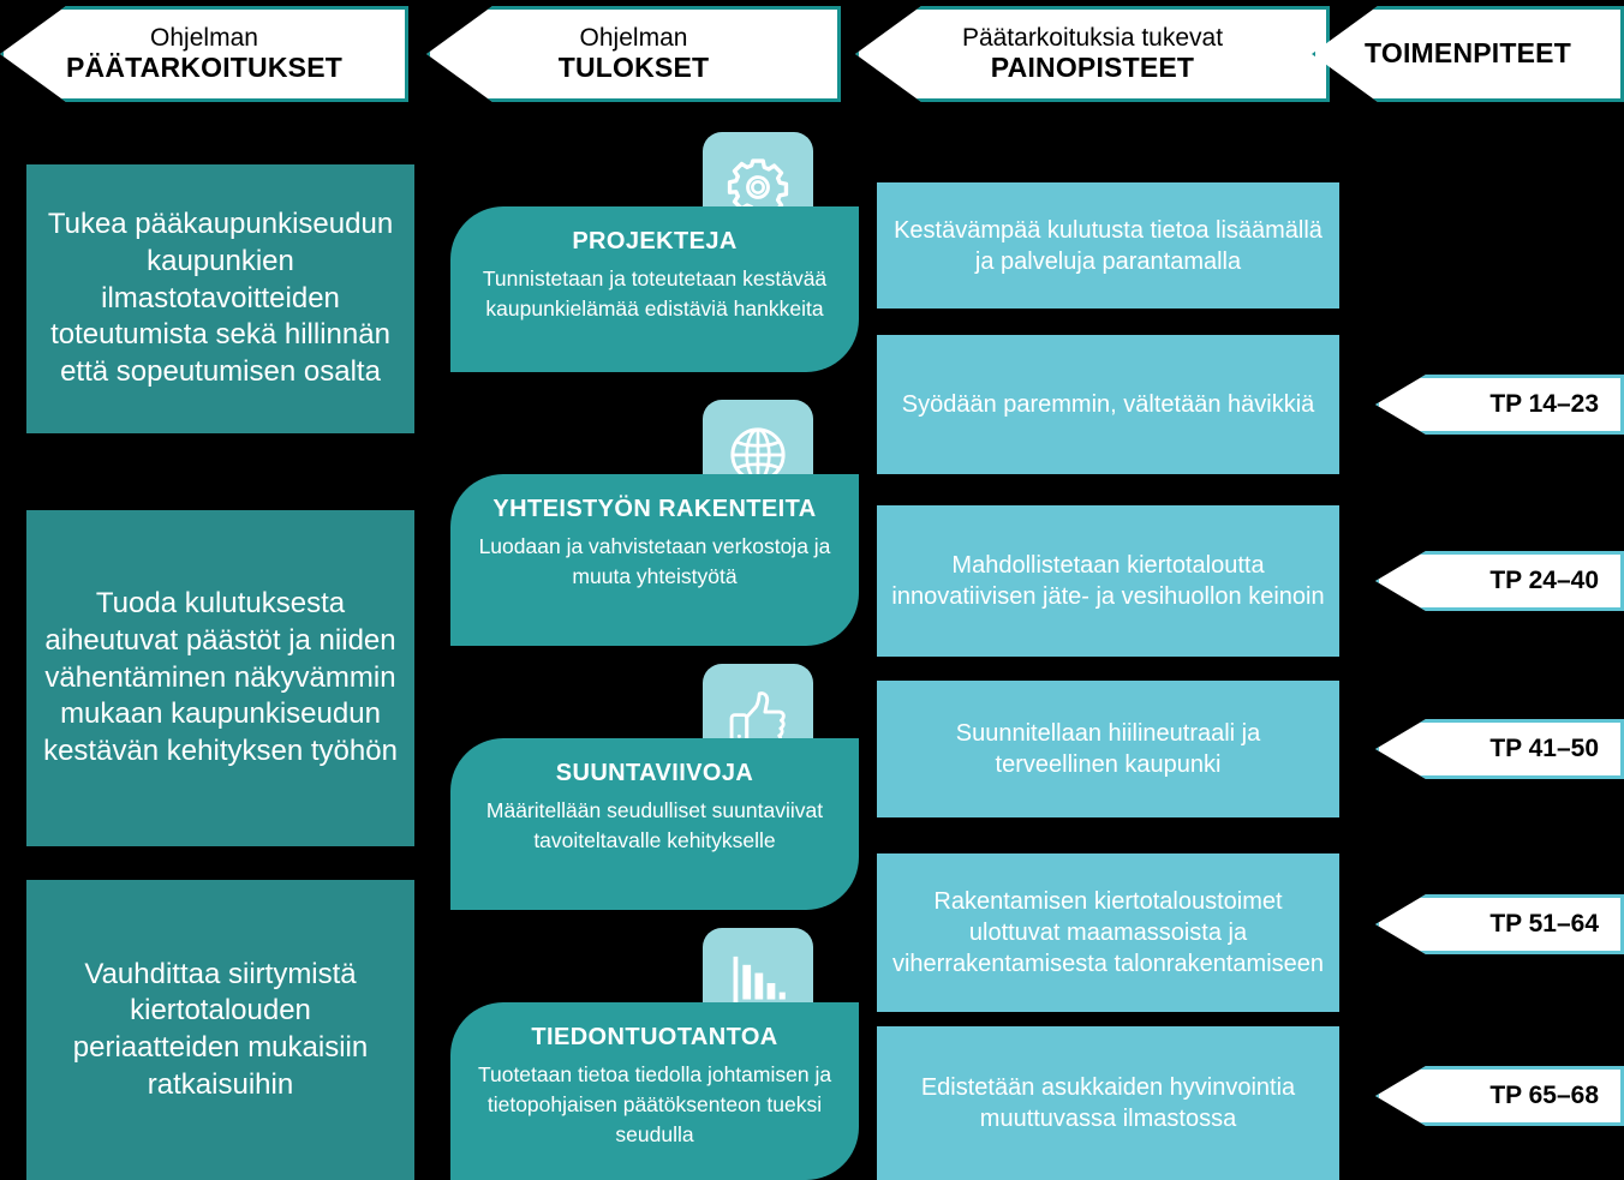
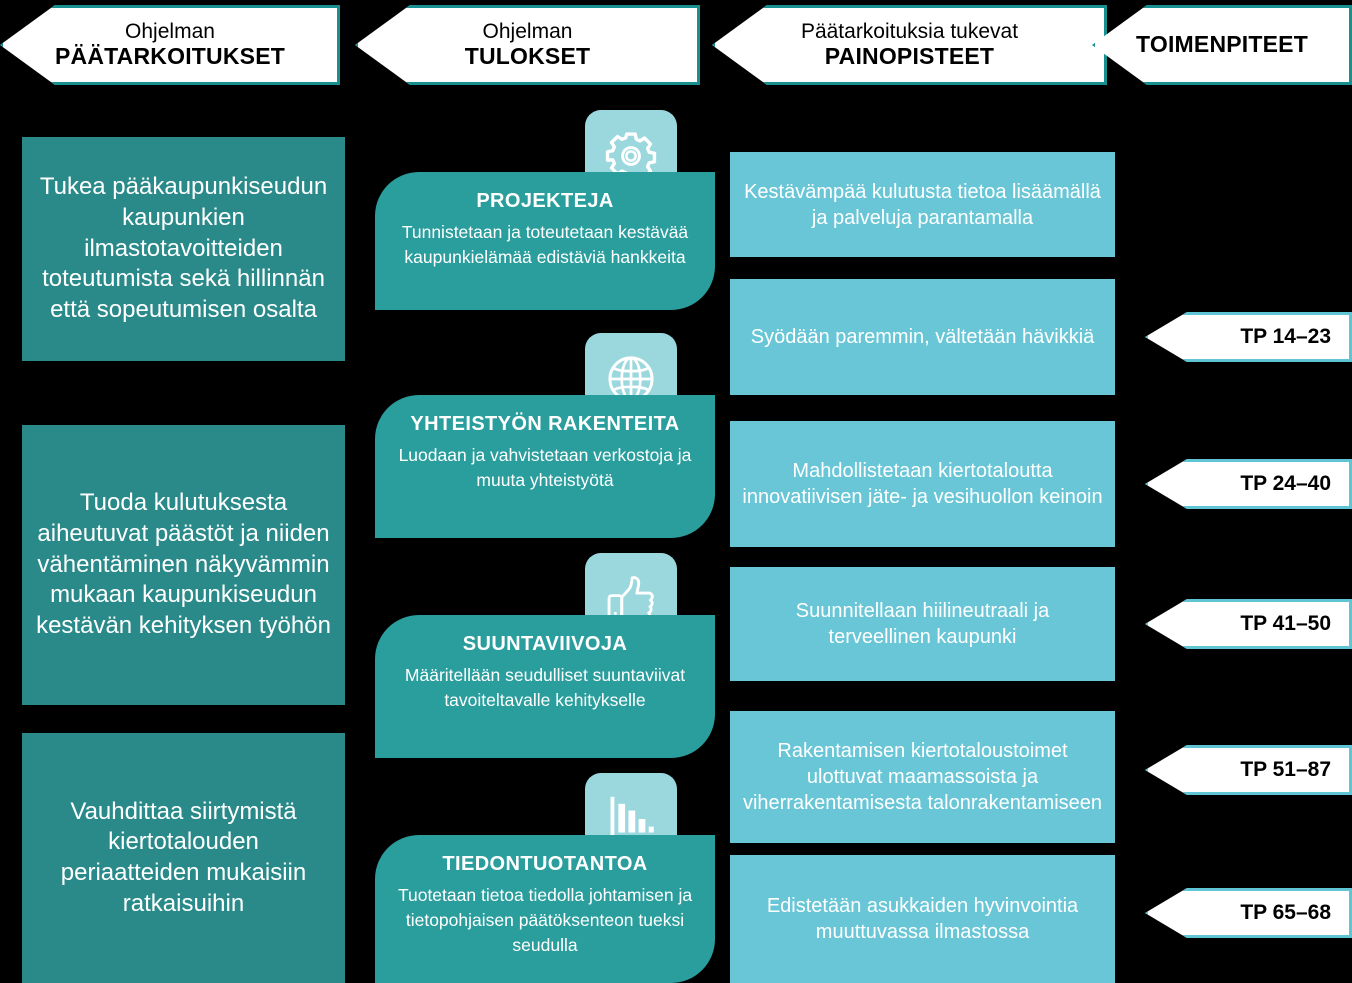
  Ohjelman
  PÄÄTARKOITUKSET
  Ohjelman
  TULOKSET
  Päätarkoituksia tukevat
  PAINOPISTEET
  TOIMENPITEET
  Tukea pääkaupunkiseudun kaupunkien ilmastotavoitteiden toteutumista sekä hillinnän että sopeutumisen osalta
  Tuoda kulutuksesta aiheutuvat päästöt ja niiden vähentäminen näkyvämmin mukaan kaupunkiseudun kestävän kehityksen työhön
  Vauhdittaa siirtymistä kiertotalouden periaatteiden mukaisiin ratkaisuihin
  PROJEKTEJA
  Tunnistetaan ja toteutetaan kestävää kaupunkielämää edistäviä hankkeita
  YHTEISTYÖN RAKENTEITA
  Luodaan ja vahvistetaan verkostoja ja muuta yhteistyötä
  SUUNTAVIIVOJA
  Määritellään seudulliset suuntaviivat tavoiteltavalle kehitykselle
  TIEDONTUOTANTOA
  Tuotetaan tietoa tiedolla johtamisen ja tietopohjaisen päätöksenteon tueksi seudulla
  Kestävämpää kulutusta tietoa lisäämällä ja palveluja parantamalla
  Syödään paremmin, vältetään hävikkiä
  Mahdollistetaan kiertotaloutta innovatiivisen jäte- ja vesihuollon keinoin
  Suunnitellaan hiilineutraali ja terveellinen kaupunki
  Rakentamisen kiertotaloustoimet ulottuvat maamassoista ja viherrakentamisesta talonrakentamiseen
  Edistetään asukkaiden hyvinvointia muuttuvassa ilmastossa
  TP 14–23
  TP 24–40
  TP 41–50
- TP 51–64
+ TP 51–87
  TP 65–68
